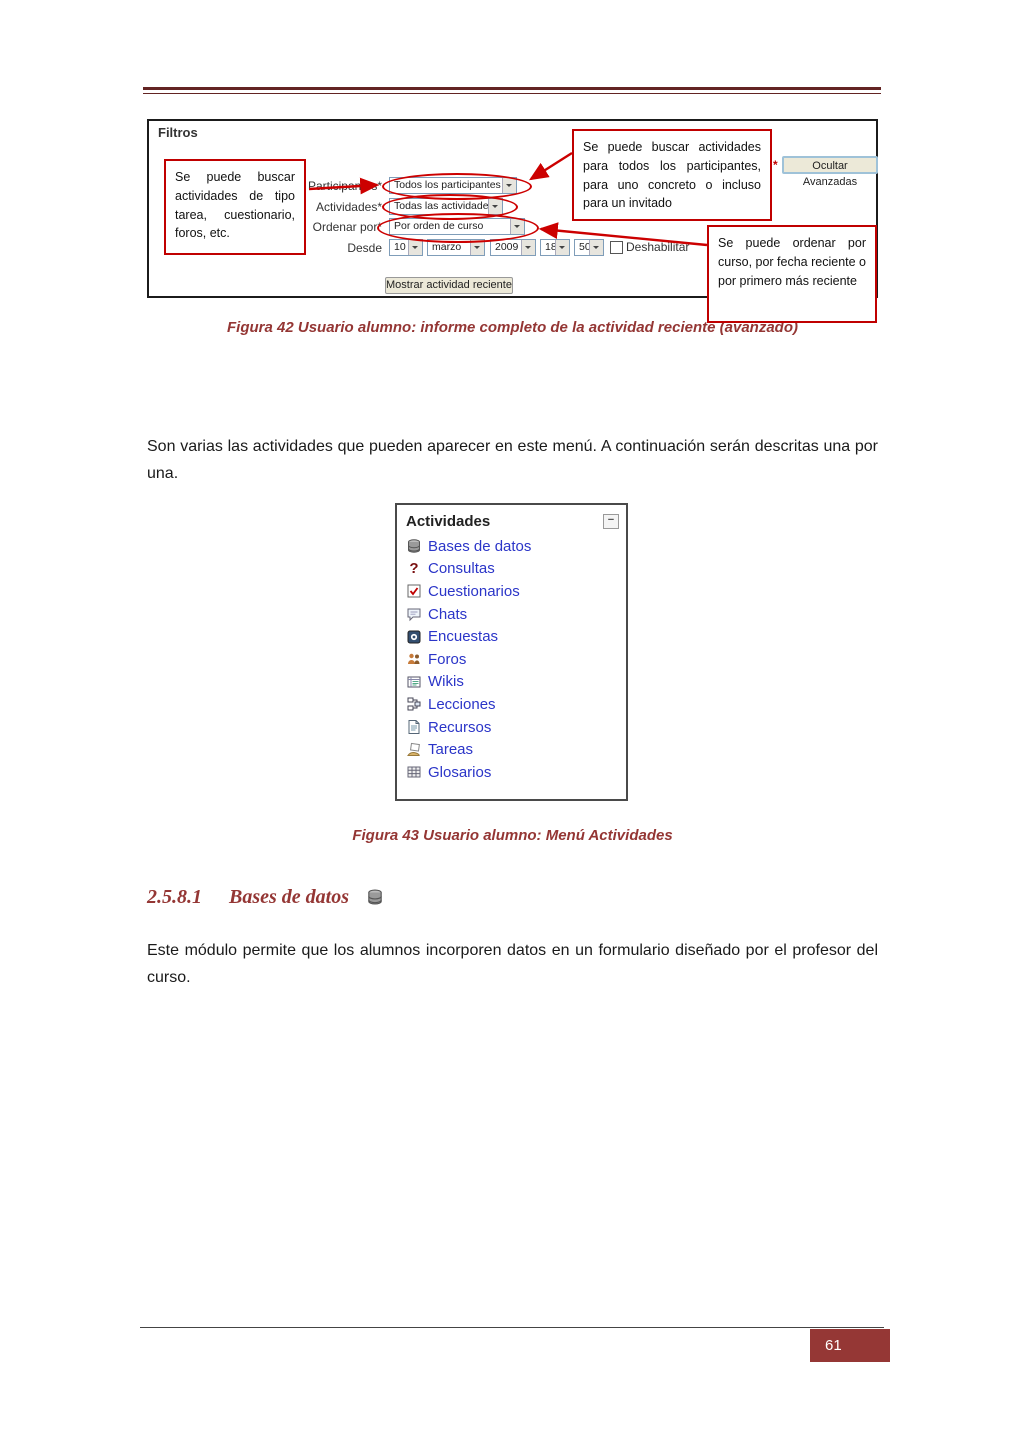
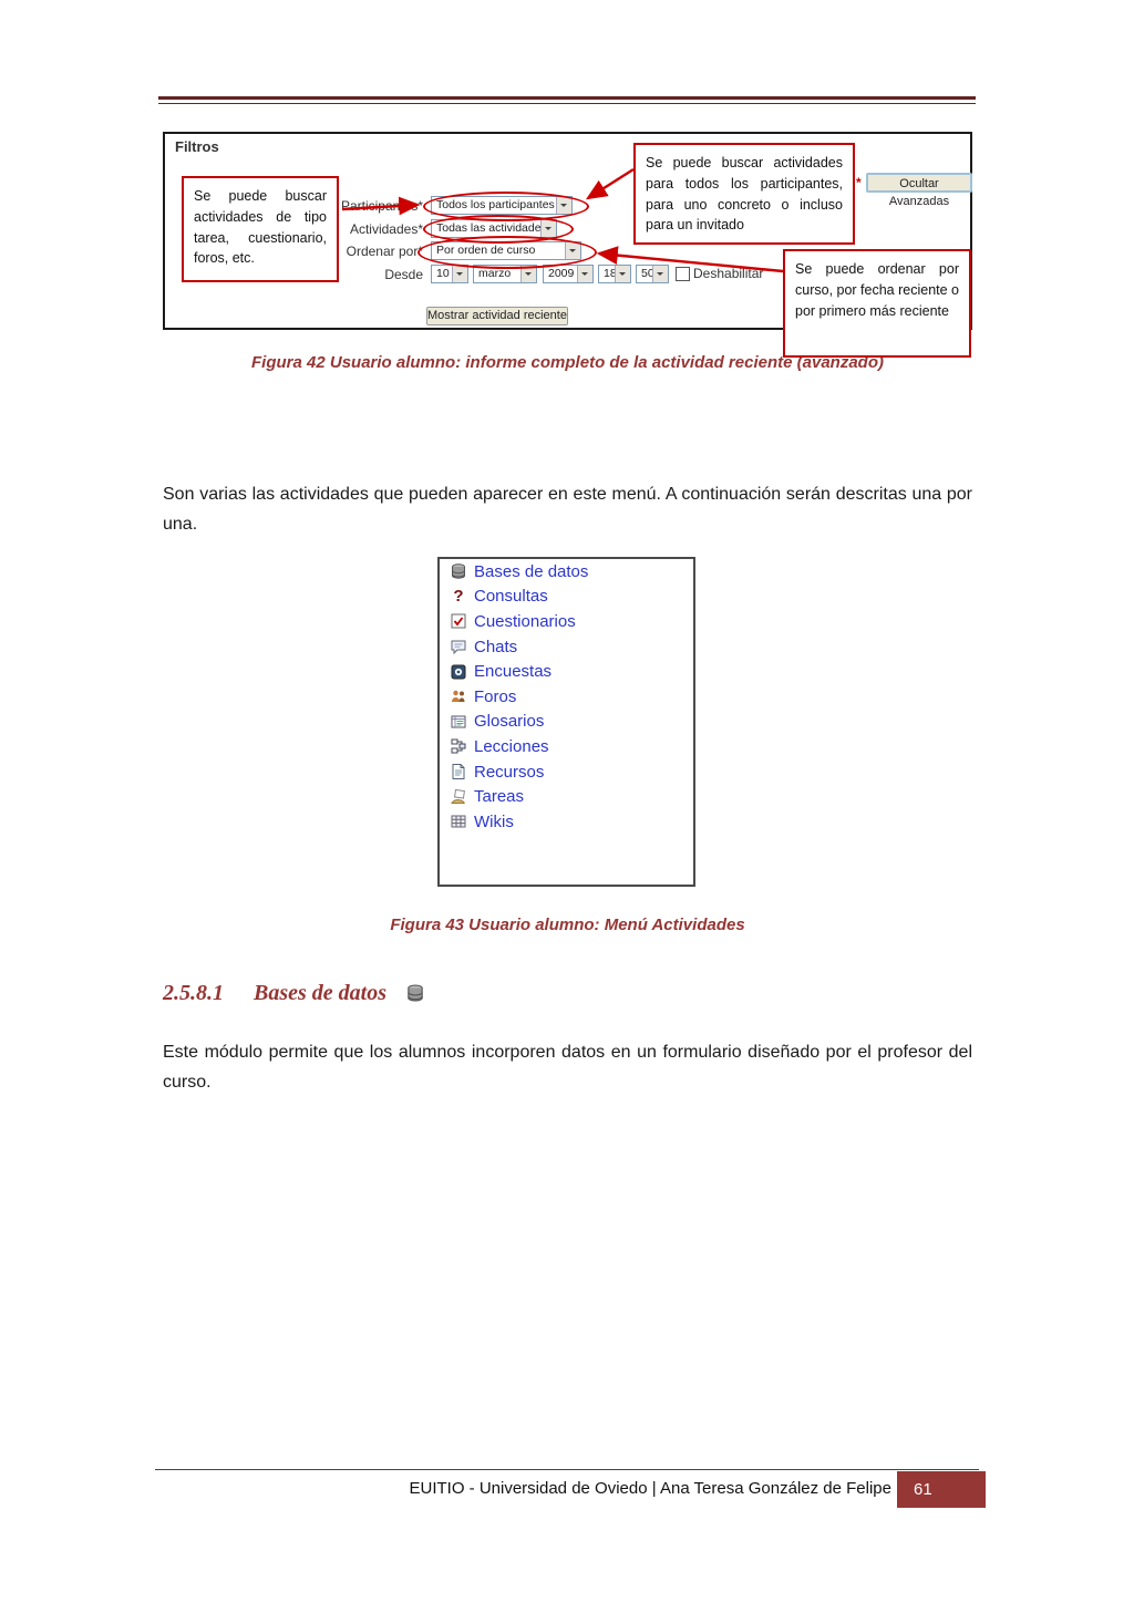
  Filtros
  Se puede buscar actividades de tipo tarea, cuestionario, foros, etc.
  Se puede buscar actividades para todos los participantes, para uno concreto o incluso para un invitado
  Se puede ordenar por curso, por fecha reciente o por primero más reciente
  Actividades*
  Ordenar por*
  Desde
  Todos los participantes
  Todas las actividade
  Por orden de curso
  10
  marzo
  2009
  18
  50
  Deshabilitar
  Mostrar actividad reciente
  *
  Ocultar Avanzadas
  Figura 42 Usuario alumno: informe completo de la actividad reciente (avanzado)
  Son varias las actividades que pueden aparecer en este menú. A continuación serán descritas una por una.
- Actividades
- −
  Bases de datos
  ?
  Consultas
  Cuestionarios
  Chats
  Encuestas
  Foros
- Wikis
+ Glosarios
  Lecciones
  Recursos
  Tareas
- Glosarios
+ Wikis
  Figura 43 Usuario alumno: Menú Actividades
  2.5.8.1 Bases de datos
  Este módulo permite que los alumnos incorporen datos en un formulario diseñado por el profesor del curso.
+ EUITIO - Universidad de Oviedo | Ana Teresa González de Felipe
  61
